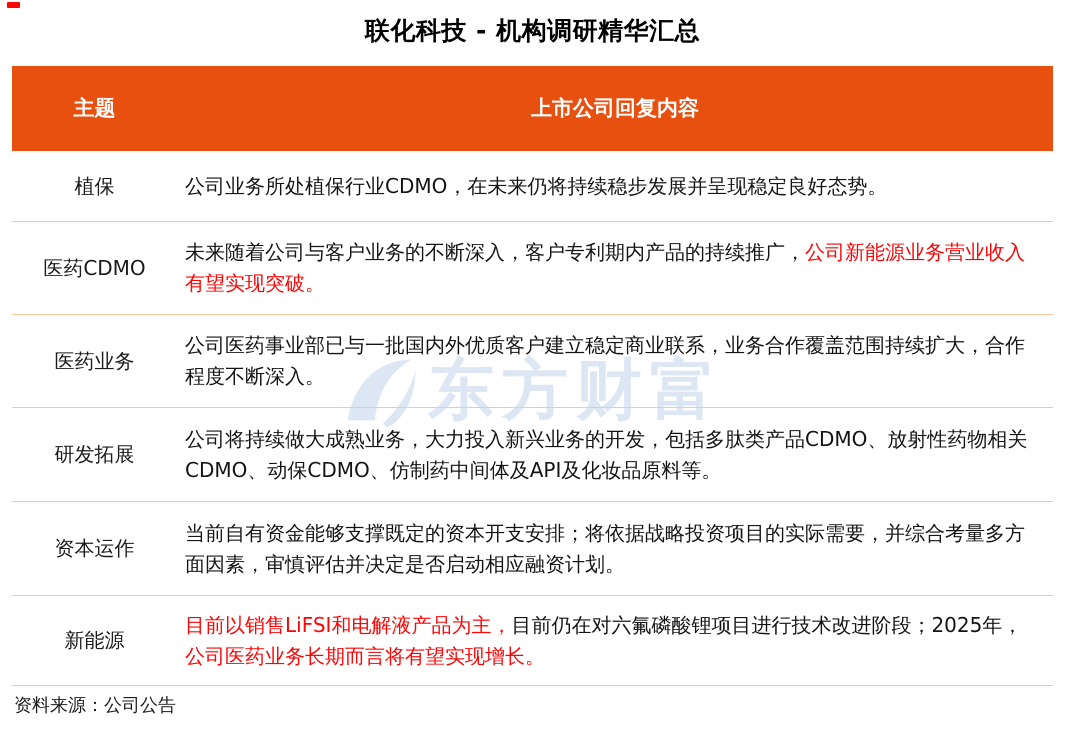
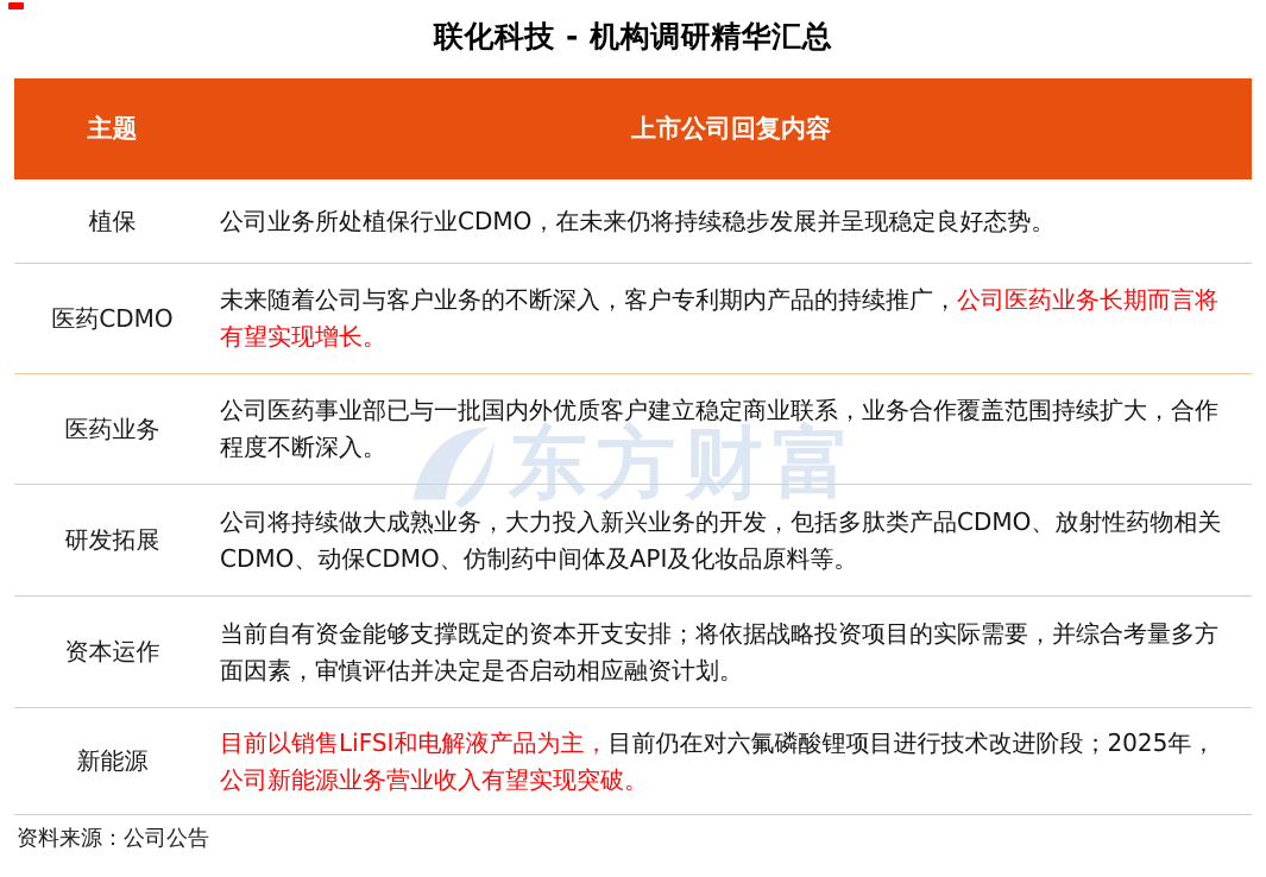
  联化科技 - 机构调研精华汇总
  东方财富
  主题
  上市公司回复内容
  植保
  公司业务所处植保行业CDMO，在未来仍将持续稳步发展并呈现稳定良好态势。
  医药CDMO
- 未来随着公司与客户业务的不断深入，客户专利期内产品的持续推广，公司新能源业务营业收入有望实现突破。
+ 未来随着公司与客户业务的不断深入，客户专利期内产品的持续推广，公司医药业务长期而言将有望实现增长。
  医药业务
  公司医药事业部已与一批国内外优质客户建立稳定商业联系，业务合作覆盖范围持续扩大，合作程度不断深入。
  研发拓展
  公司将持续做大成熟业务，大力投入新兴业务的开发，包括多肽类产品CDMO、放射性药物相关CDMO、动保CDMO、仿制药中间体及API及化妆品原料等。
  资本运作
  当前自有资金能够支撑既定的资本开支安排；将依据战略投资项目的实际需要，并综合考量多方面因素，审慎评估并决定是否启动相应融资计划。
  新能源
- 目前以销售LiFSI和电解液产品为主，目前仍在对六氟磷酸锂项目进行技术改进阶段；2025年，公司医药业务长期而言将有望实现增长。
+ 目前以销售LiFSI和电解液产品为主，目前仍在对六氟磷酸锂项目进行技术改进阶段；2025年，公司新能源业务营业收入有望实现突破。
  资料来源：公司公告
